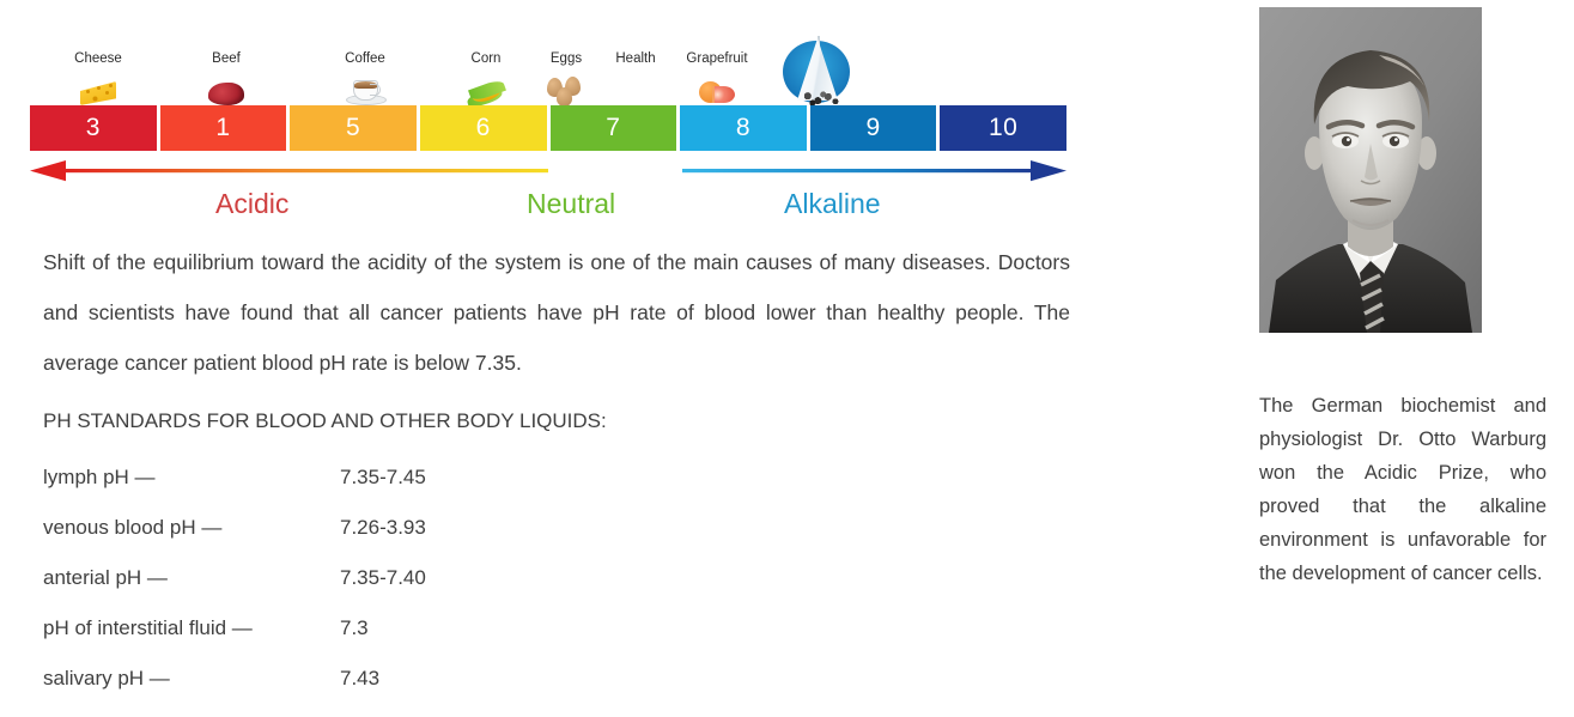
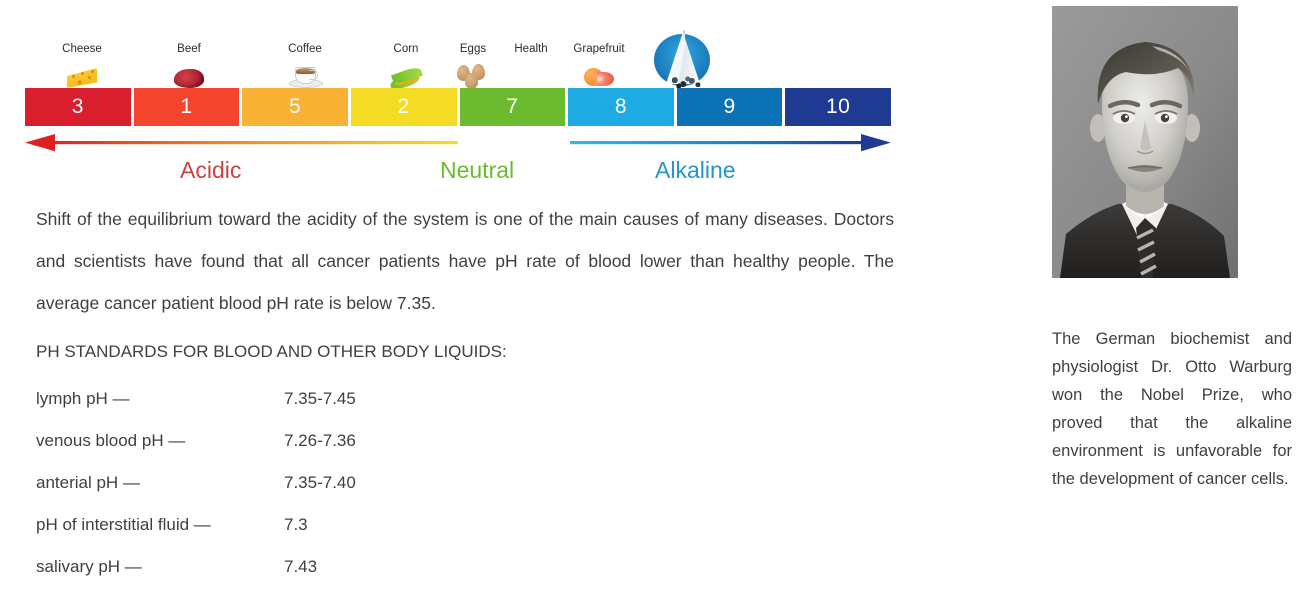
  Cheese
  Beef
  Coffee
  Corn
  Eggs
  Health
  Grapefruit
  3
  1
  5
- 6
+ 2
  7
  8
  9
  10
  Acidic
  Neutral
  Alkaline
  Shift of the equilibrium toward the acidity of the system is one of the main causes of many diseases. Doctors and scientists have found that all cancer patients have pH rate of blood lower than healthy people. The average cancer patient blood pH rate is below 7.35.
  PH STANDARDS FOR BLOOD AND OTHER BODY LIQUIDS:
  lymph pH —
  7.35-7.45
  venous blood pH —
- 7.26-3.93
+ 7.26-7.36
  anterial pH —
  7.35-7.40
  pH of interstitial fluid —
  7.3
  salivary pH —
  7.43
- The German biochemist and physiologist Dr. Otto Warburg won the Acidic Prize, who proved that the alkaline environment is unfavorable for the development of cancer cells.
+ The German biochemist and physiologist Dr. Otto Warburg won the Nobel Prize, who proved that the alkaline environment is unfavorable for the development of cancer cells.
